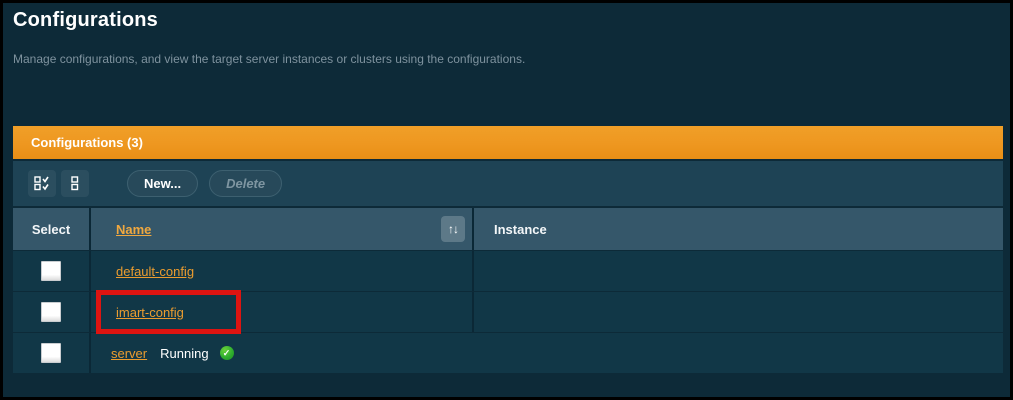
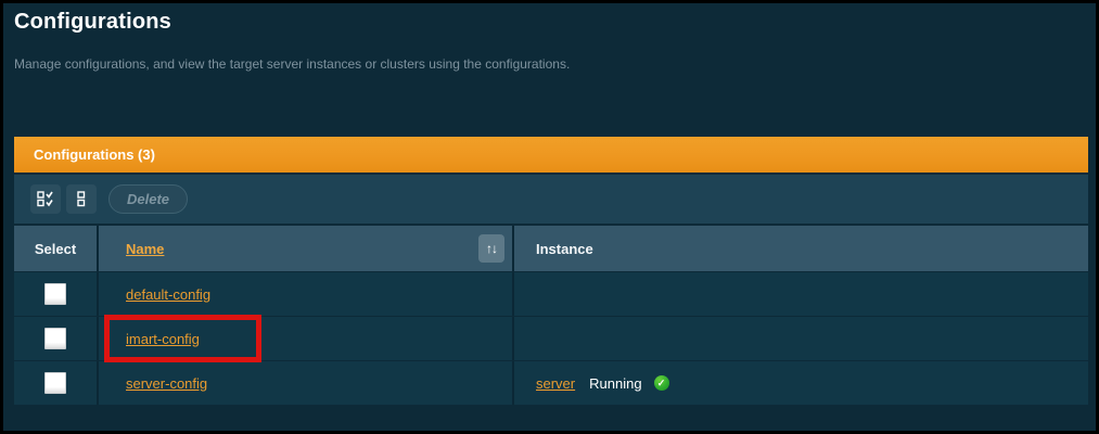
  Configurations
  Manage configurations, and view the target server instances or clusters using the configurations.
  Configurations (3)
- New...
  Delete
  Select
  Name
  ↑↓
  Instance
  default-config
  imart-config
+ server-config
  server
  Running
  ✓
